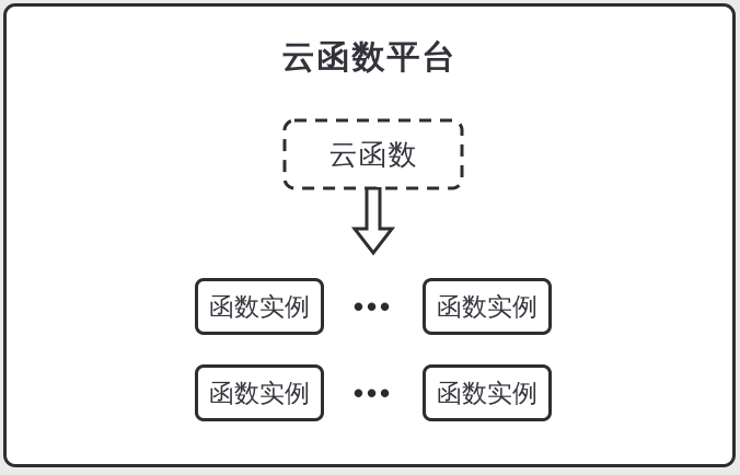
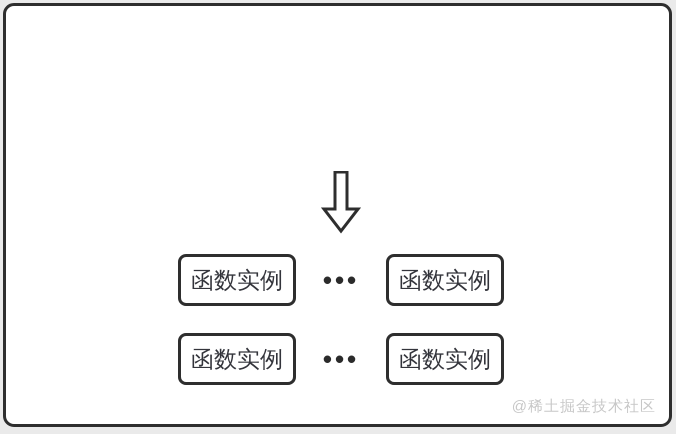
- 云函数平台
- 云函数
  函数实例
  •••
  函数实例
  函数实例
  •••
  函数实例
+ @稀土掘金技术社区
